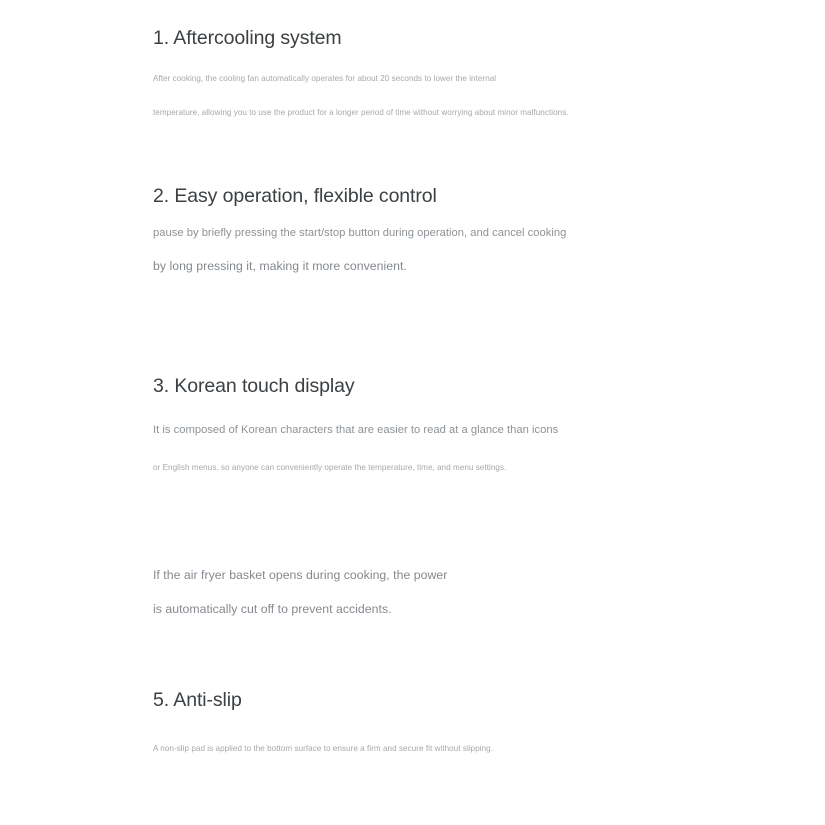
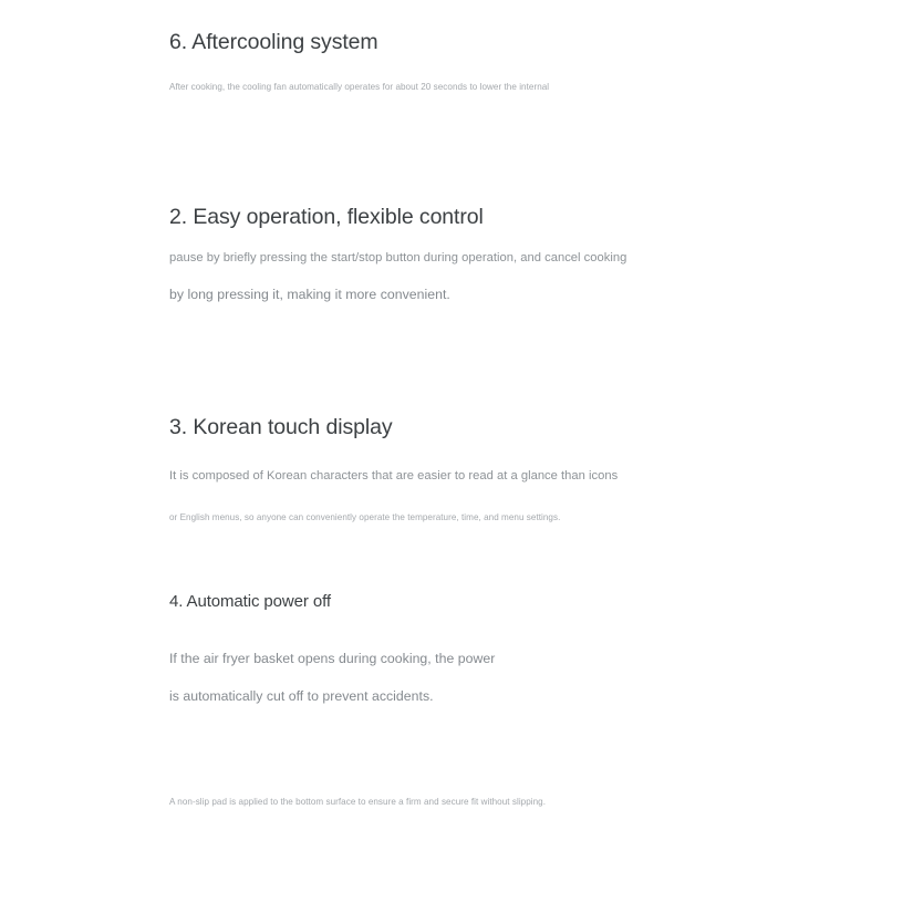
- 1. Aftercooling system
+ 6. Aftercooling system
  After cooking, the cooling fan automatically operates for about 20 seconds to lower the internal
- temperature, allowing you to use the product for a longer period of time without worrying about minor malfunctions.
  2. Easy operation, flexible control
  pause by briefly pressing the start/stop button during operation, and cancel cooking
  by long pressing it, making it more convenient.
  3. Korean touch display
  It is composed of Korean characters that are easier to read at a glance than icons
  or English menus, so anyone can conveniently operate the temperature, time, and menu settings.
+ 4. Automatic power off
  If the air fryer basket opens during cooking, the power
  is automatically cut off to prevent accidents.
- 5. Anti-slip
  A non-slip pad is applied to the bottom surface to ensure a firm and secure fit without slipping.
